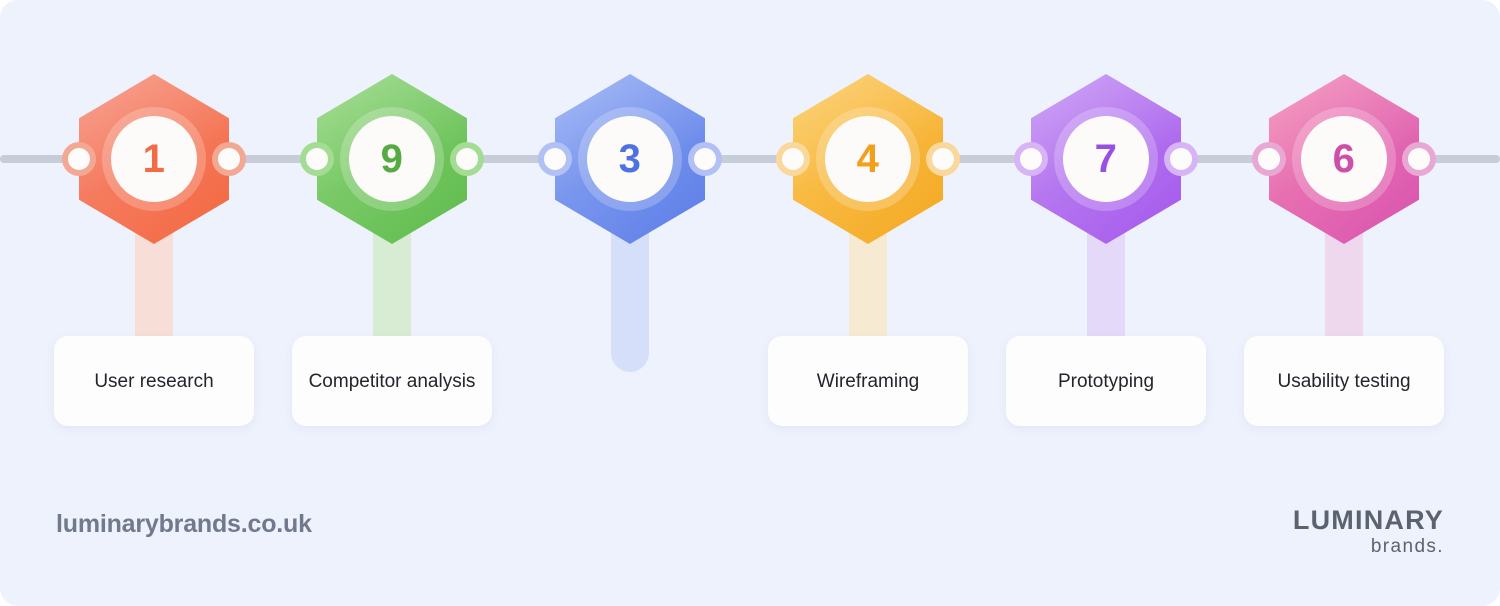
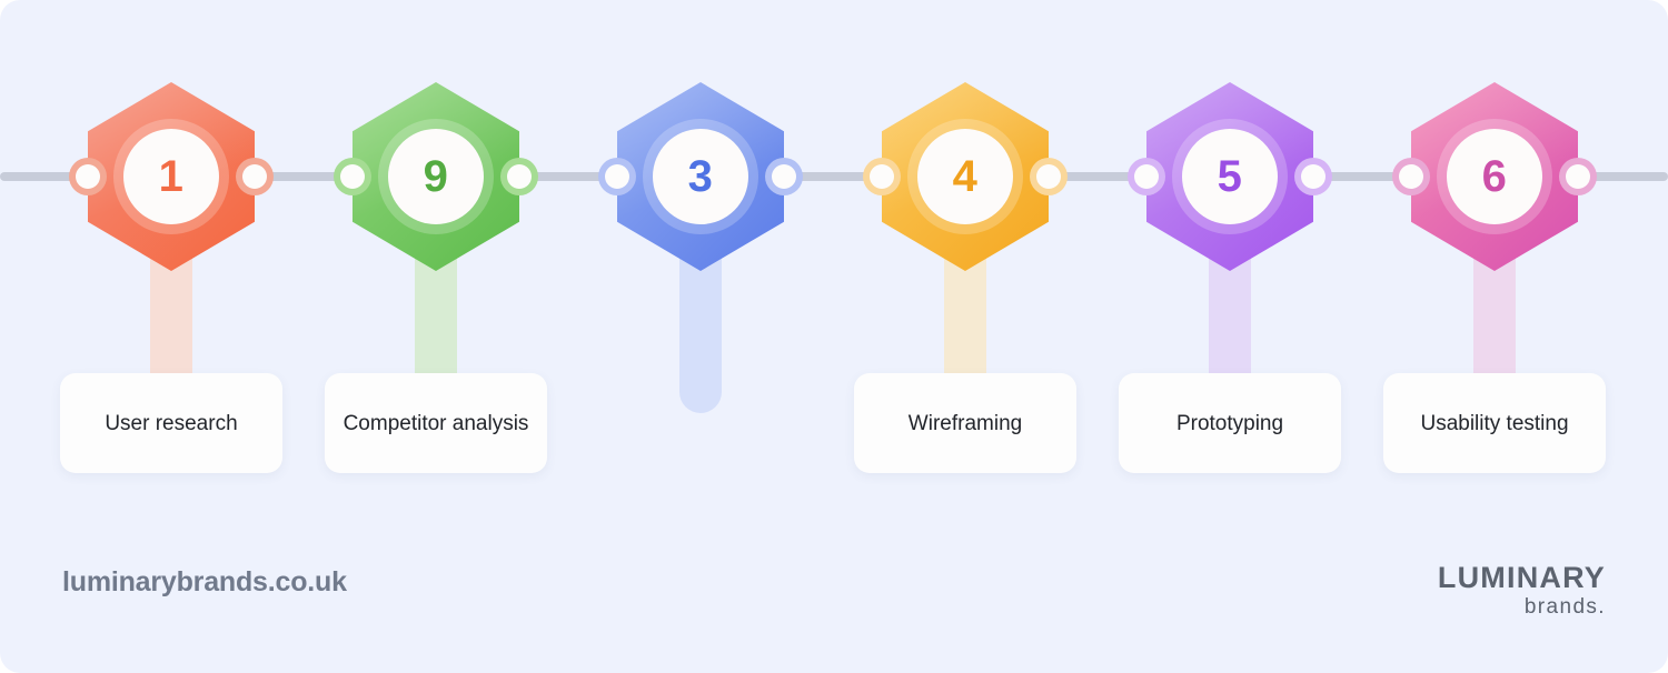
  1
  9
  3
  4
- 7
+ 5
  6
  User research
  Competitor analysis
  Wireframing
  Prototyping
  Usability testing
  luminarybrands.co.uk
  LUMINARY
  brands.
